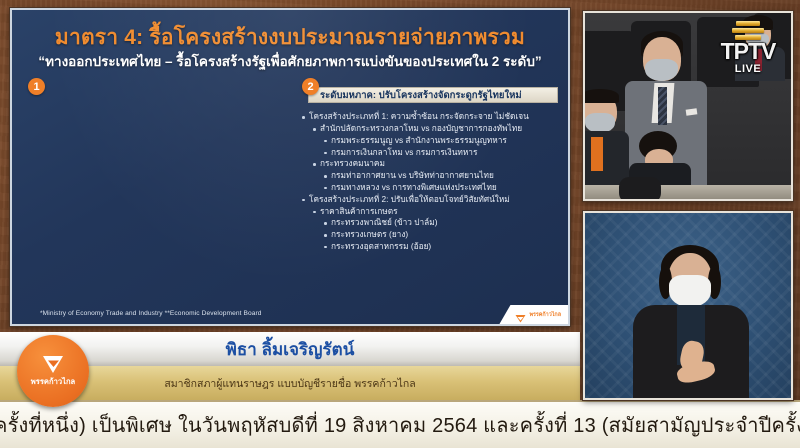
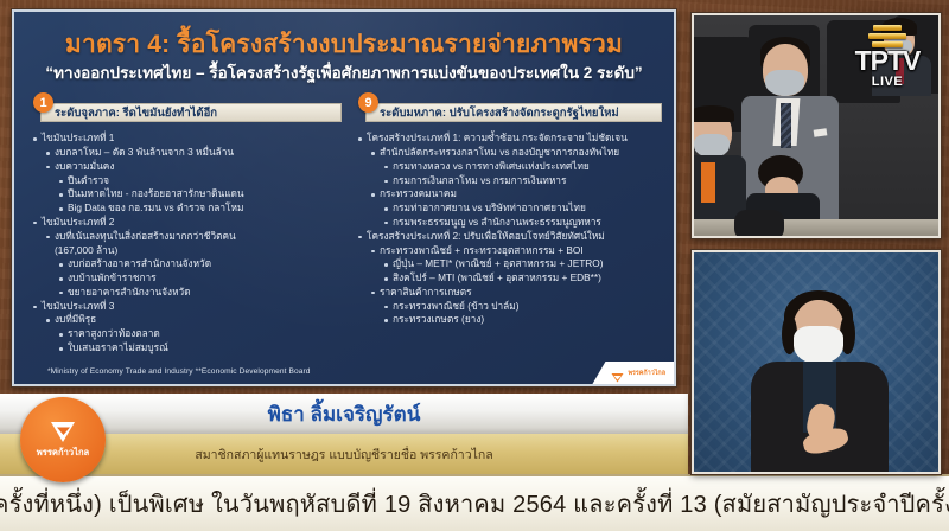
  1
+ ระดับจุลภาค: รีดไขมันยังทำได้อีก
+ ไขมันประเภทที่ 1
+ งบกลาโหม – ตัด 3 พันล้านจาก 3 หมื่นล้าน
+ งบความมั่นคง
+ ปืนตำรวจ
+ ปืนมหาดไทย - กองร้อยอาสารักษาดินแดน
+ Big Data ของ กอ.รมน vs ตำรวจ กลาโหม
+ ไขมันประเภทที่ 2
+ งบที่เน้นลงทุนในสิ่งก่อสร้างมากกว่าชีวิตคน
+ (167,000 ล้าน)
+ งบก่อสร้างอาคารสำนักงานจังหวัด
+ งบบ้านพักข้าราชการ
+ ขยายอาคารสำนักงานจังหวัด
+ ไขมันประเภทที่ 3
+ งบที่มีพิรุธ
+ ราคาสูงกว่าท้องตลาด
+ ใบเสนอราคาไม่สมบูรณ์
- 2
+ 9
  ระดับมหภาค: ปรับโครงสร้างจัดกระดูกรัฐไทยใหม่
  โครงสร้างประเภทที่ 1: ความซ้ำซ้อน กระจัดกระจาย ไม่ชัดเจน
  สำนักปลัดกระทรวงกลาโหม vs กองบัญชาการกองทัพไทย
- กรมพระธรรมนูญ vs สำนักงานพระธรรมนูญทหาร
+ กรมทางหลวง vs การทางพิเศษแห่งประเทศไทย
  กรมการเงินกลาโหม vs กรมการเงินทหาร
  กระทรวงคมนาคม
  กรมท่าอากาศยาน vs บริษัทท่าอากาศยานไทย
- กรมทางหลวง vs การทางพิเศษแห่งประเทศไทย
+ กรมพระธรรมนูญ vs สำนักงานพระธรรมนูญทหาร
  โครงสร้างประเภทที่ 2: ปรับเพื่อให้ตอบโจทย์วิสัยทัศน์ใหม่
+ กระทรวงพาณิชย์ + กระทรวงอุตสาหกรรม + BOI
+ ญี่ปุ่น – METI* (พาณิชย์ + อุตสาหกรรม + JETRO)
+ สิงคโปร์ – MTI (พาณิชย์ + อุตสาหกรรม + EDB**)
  ราคาสินค้าการเกษตร
  กระทรวงพาณิชย์ (ข้าว ปาล์ม)
  กระทรวงเกษตร (ยาง)
- กระทรวงอุตสาหกรรม (อ้อย)
  พิธา ลิ้มเจริญรัตน์
  สมาชิกสภาผู้แทนราษฎร แบบบัญชีรายชื่อ พรรคก้าวไกล
  พรรคก้าวไกล
  ครั้งที่หนึ่ง) เป็นพิเศษ ในวันพฤหัสบดีที่ 19 สิงหาคม 2564 และครั้งที่ 13 (สมัยสามัญประจำปีครั้
  TPTV
  LIVE
